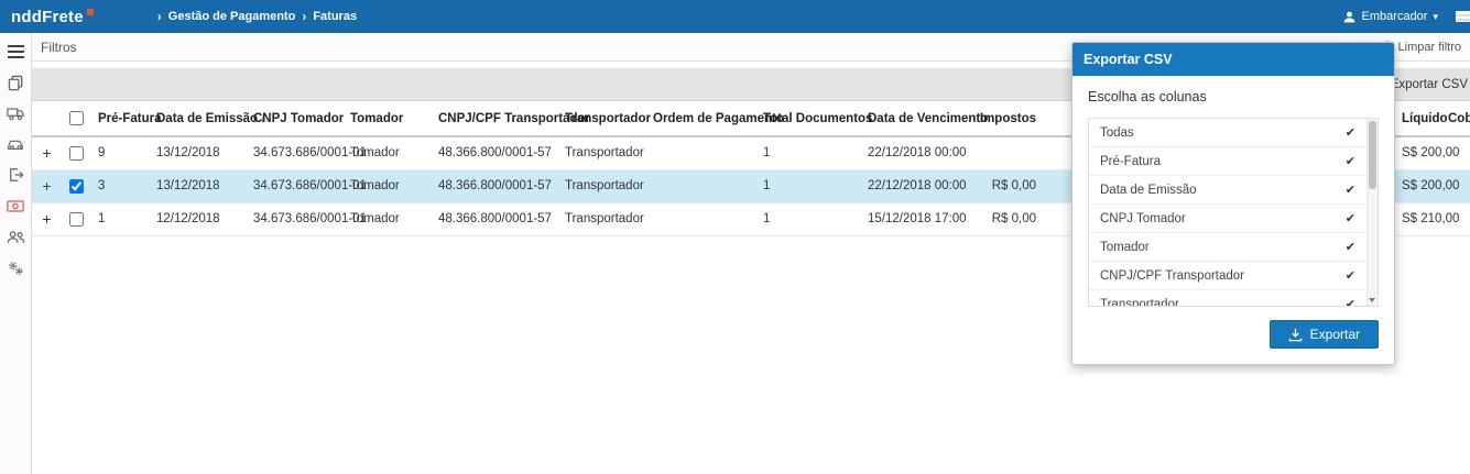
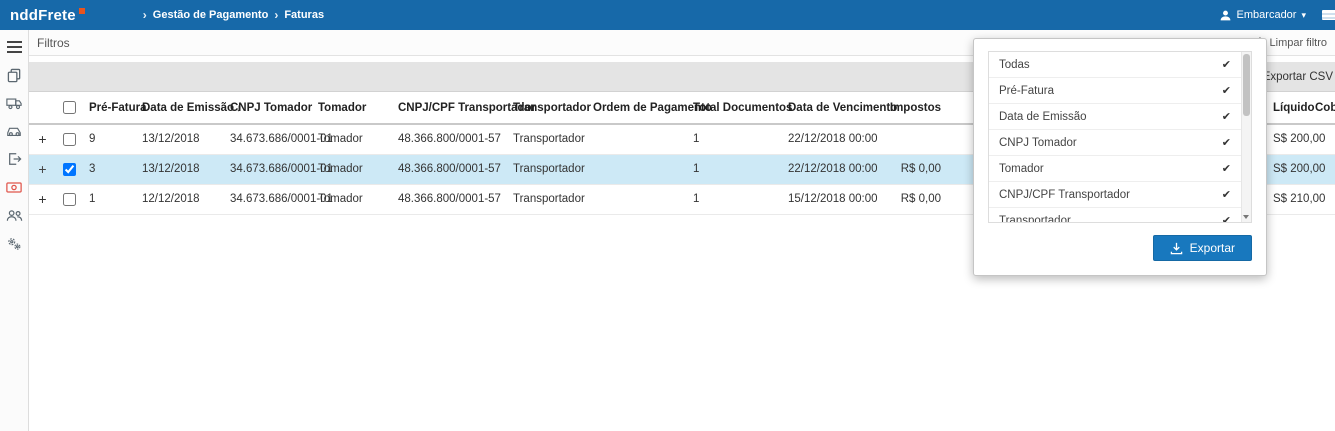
  nddFrete
  ›
  Gestão de Pagamento
  ›
  Faturas
  Embarcador
  ▾
  Filtros
  Limpar filtro
  xportar CSV
  		Pré-Fatur	Data de Emissã	CNPJ Tomador	Tomador	CNPJ/CPF Transport	Transportador	Ordem de Pagame	Total Documento	Data de Venciment	Impostos		Líquido	Cob
  +		9	13/12/2018	34.673.686/0001	Tomador	48.366.800/0001-57	Transportador		1	22/12/2018 00:00			S$ 200,00
  +		3	13/12/2018	34.673.686/0001	Tomador	48.366.800/0001-57	Transportador		1	22/12/2018 00:00	R$ 0,00		S$ 200,00
- +		1	12/12/2018	34.673.686/0001	Tomador	48.366.800/0001-57	Transportador		1	15/12/2018 17:00	R$ 0,00		S$ 210,00
+ +		1	12/12/2018	34.673.686/0001	Tomador	48.366.800/0001-57	Transportador		1	15/12/2018 00:00	R$ 0,00		S$ 210,00
- Exportar CSV
- Escolha as colunas
  Todas
  ✔
  Pré-Fatura
  ✔
  Data de Emissão
  ✔
  CNPJ Tomador
  ✔
  Tomador
  ✔
  CNPJ/CPF Transportador
  ✔
  Transportador
  ✔
  Exportar
